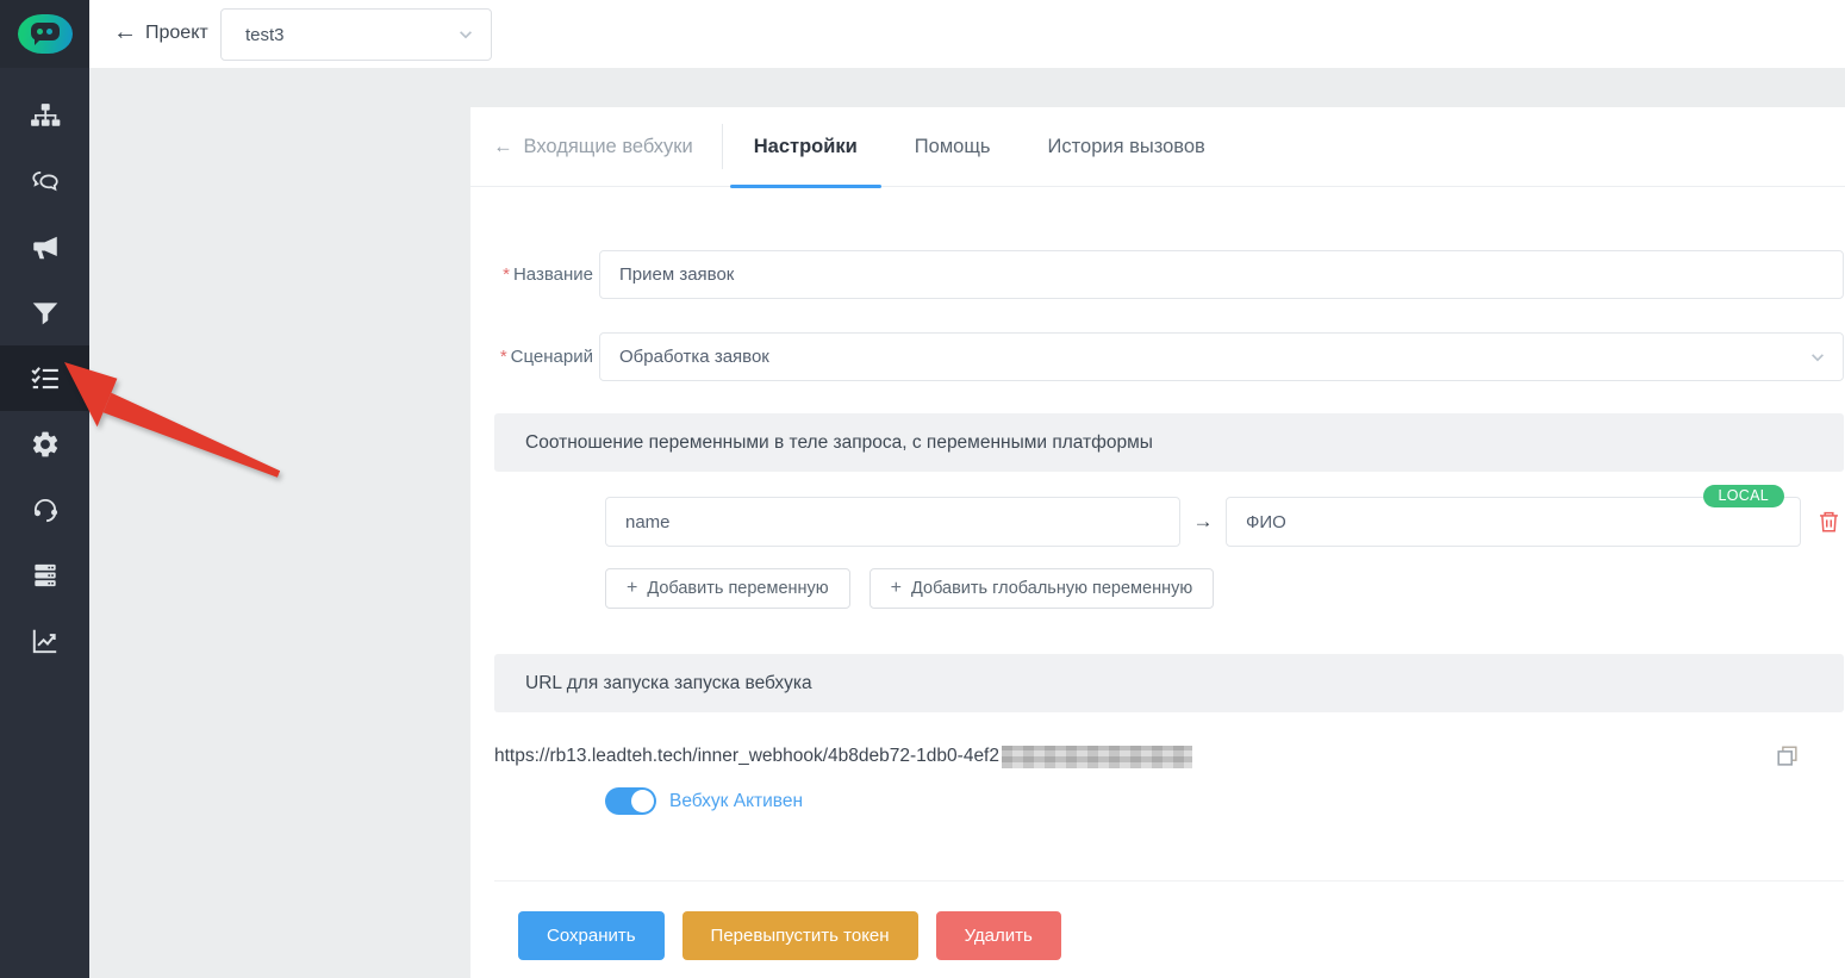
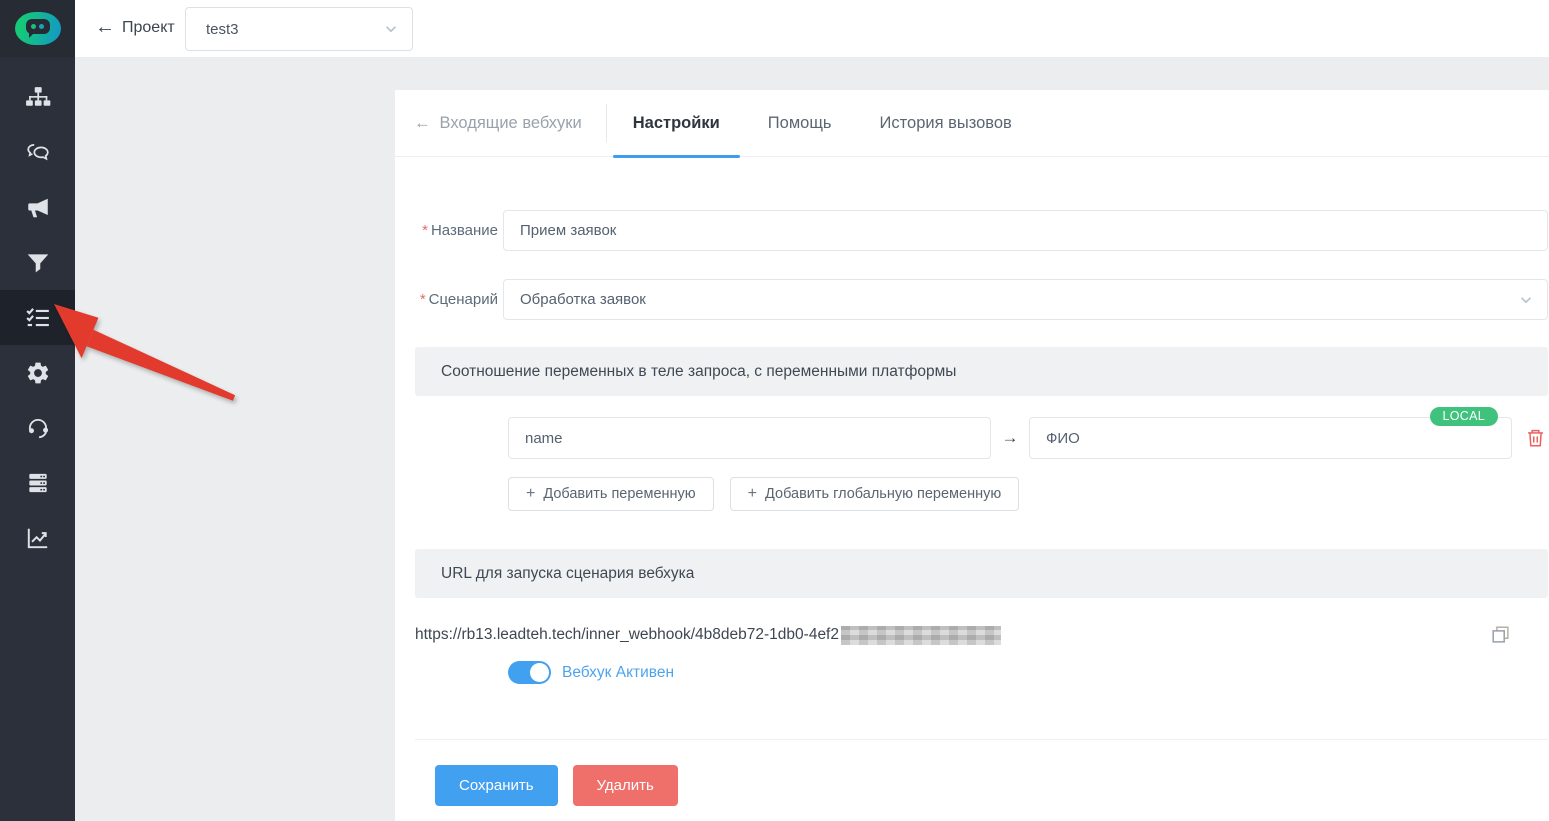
  ←
  Проект
  test3
  ←
  Входящие вебхуки
  Настройки
  Помощь
  История вызовов
  * Название
  Прием заявок
  * Сценарий
  Обработка заявок
- Соотношение переменными в теле запроса, с переменными платформы
+ Соотношение переменных в теле запроса, с переменными платформы
  name
  →
  ФИО
  LOCAL
  +
  Добавить переменную
  +
  Добавить глобальную переменную
- URL для запуска запуска вебхука
+ URL для запуска сценария вебхука
  https://rb13.leadteh.tech/inner_webhook/4b8deb72-1db0-4ef2
  Вебхук Активен
  Сохранить
- Перевыпустить токен
  Удалить
